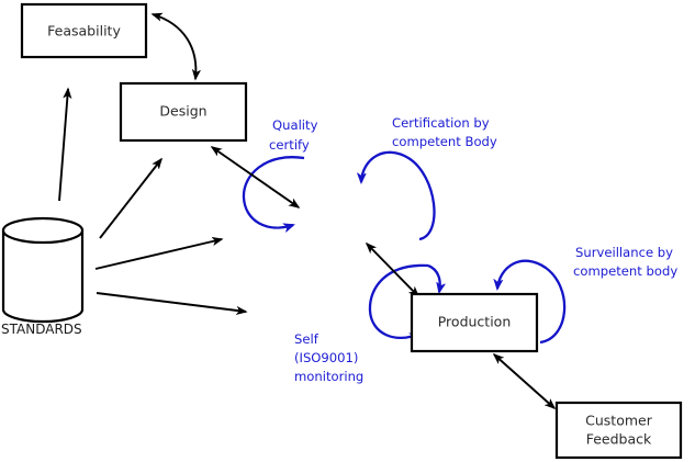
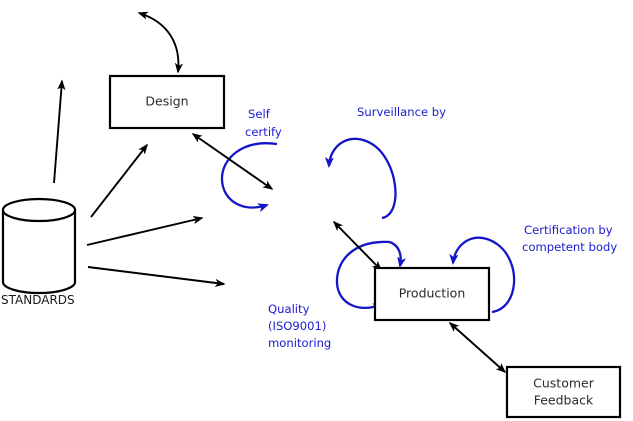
  STANDARDS
- Feasability
  Design
  Production
  Customer
  Feedback
- Quality
+ Self
  certify
- Certification by
+ Surveillance by
- competent Body
- Self
+ Quality
  (ISO9001)
  monitoring
- Surveillance by
+ Certification by
  competent body
